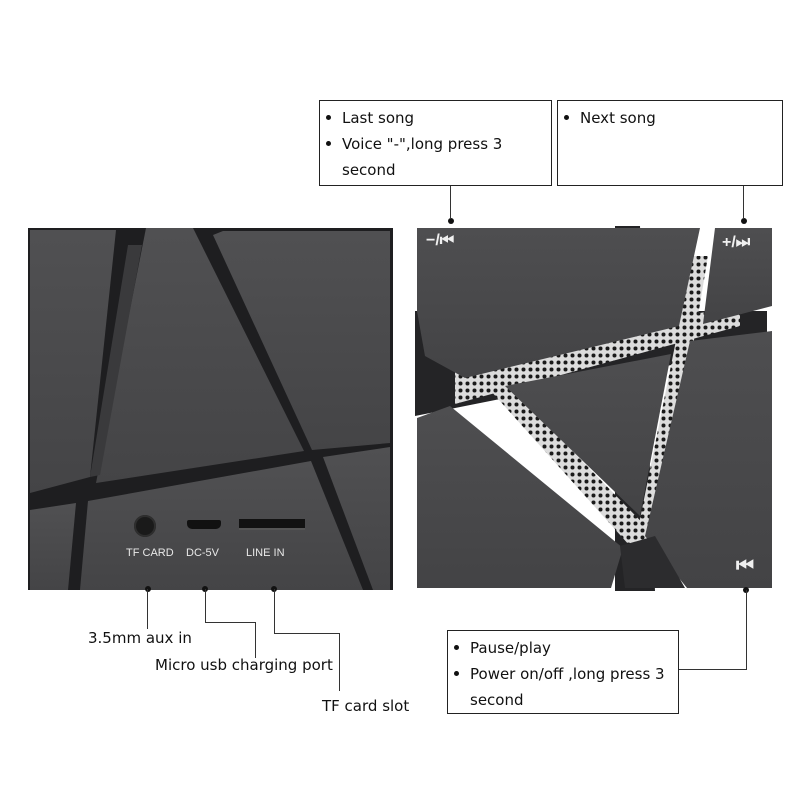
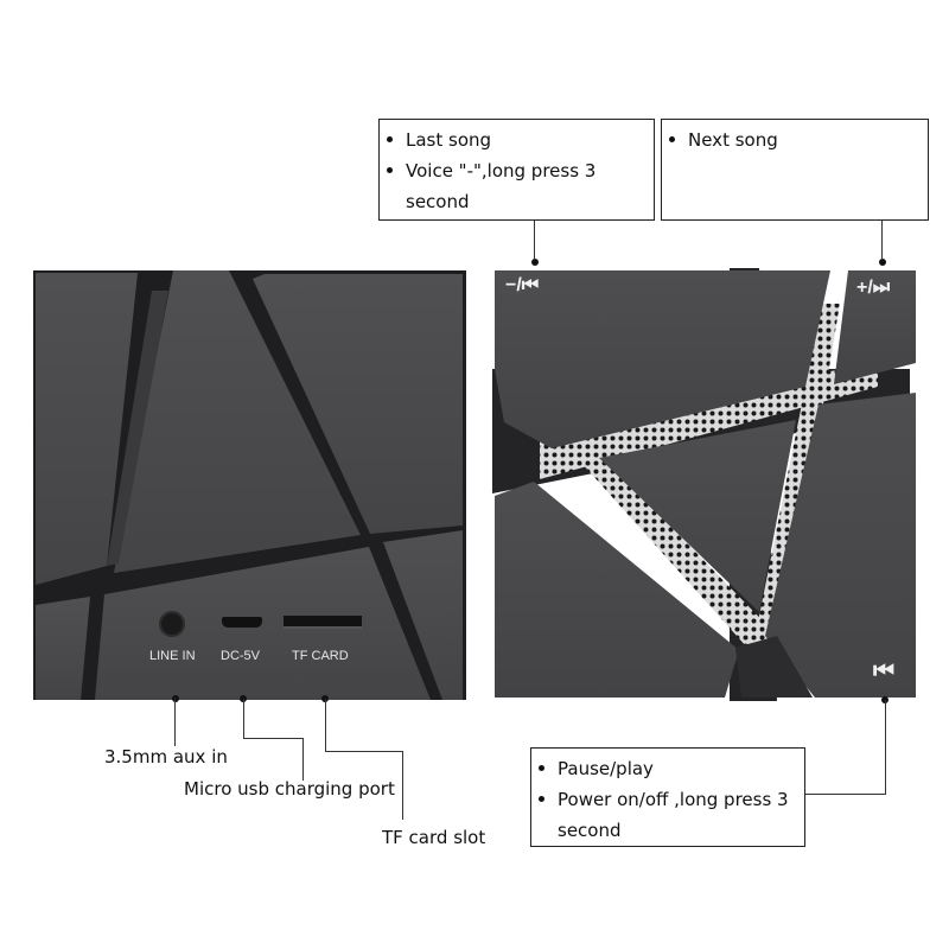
- TF CARD
+ LINE IN
  DC-5V
- LINE IN
+ TF CARD
  3.5mm aux in
  Micro usb charging port
  TF card slot
  −/⏮
  +/⏭
  ⏮
  Last song
  Voice "-",long press 3 second
  Next song
  Pause/play
  Power on/off ,long press 3 second
